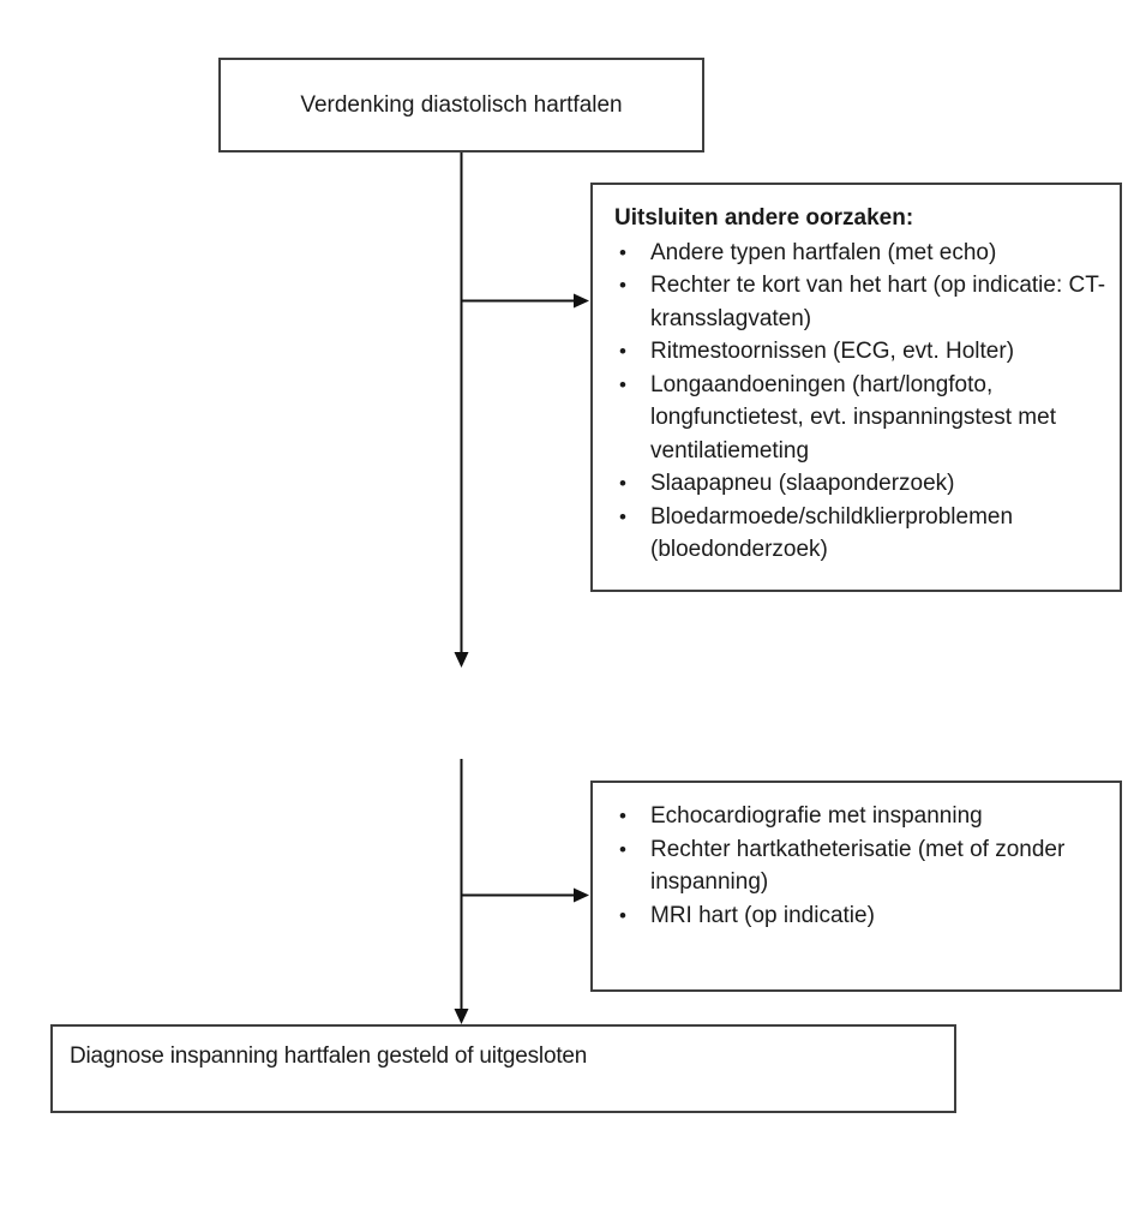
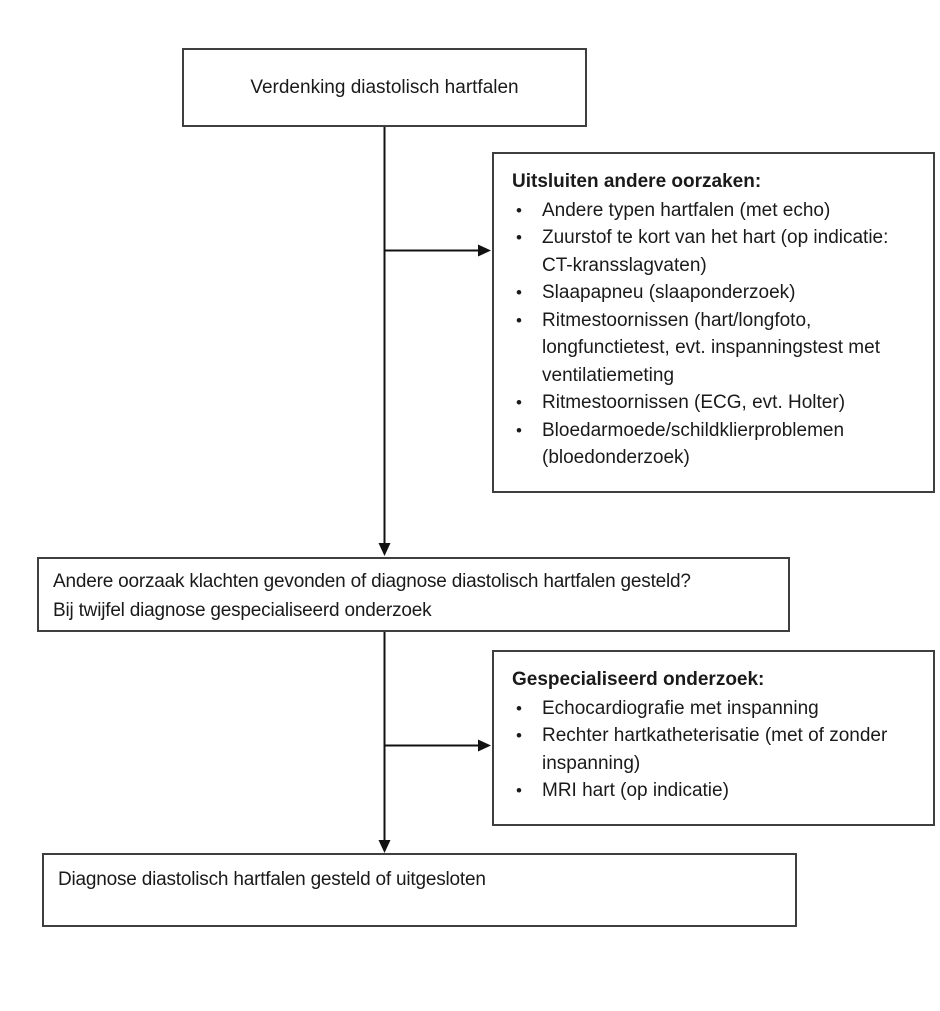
  Verdenking diastolisch hartfalen
  Uitsluiten andere oorzaken:
  •
  Andere typen hartfalen (met echo)
  •
- Rechter te kort van het hart (op indicatie: CT-kransslagvaten)
+ Zuurstof te kort van het hart (op indicatie: CT-kransslagvaten)
  •
- Ritmestoornissen (ECG, evt. Holter)
+ Slaapapneu (slaaponderzoek)
  •
- Longaandoeningen (hart/longfoto, longfunctietest, evt. inspanningstest met ventilatiemeting
+ Ritmestoornissen (hart/longfoto, longfunctietest, evt. inspanningstest met ventilatiemeting
  •
- Slaapapneu (slaaponderzoek)
+ Ritmestoornissen (ECG, evt. Holter)
  •
  Bloedarmoede/schildklierproblemen (bloedonderzoek)
+ Andere oorzaak klachten gevonden of diagnose diastolisch hartfalen gesteld?
+ Bij twijfel diagnose gespecialiseerd onderzoek
+ Gespecialiseerd onderzoek:
  •
  Echocardiografie met inspanning
  •
  Rechter hartkatheterisatie (met of zonder inspanning)
  •
  MRI hart (op indicatie)
- Diagnose inspanning hartfalen gesteld of uitgesloten
+ Diagnose diastolisch hartfalen gesteld of uitgesloten
